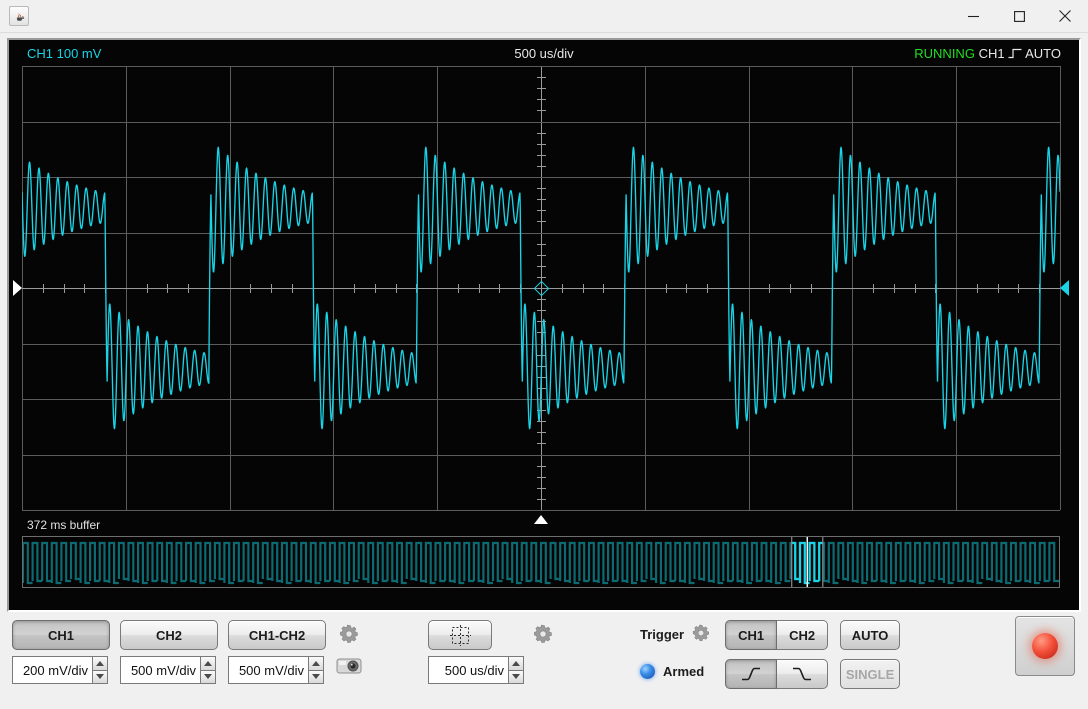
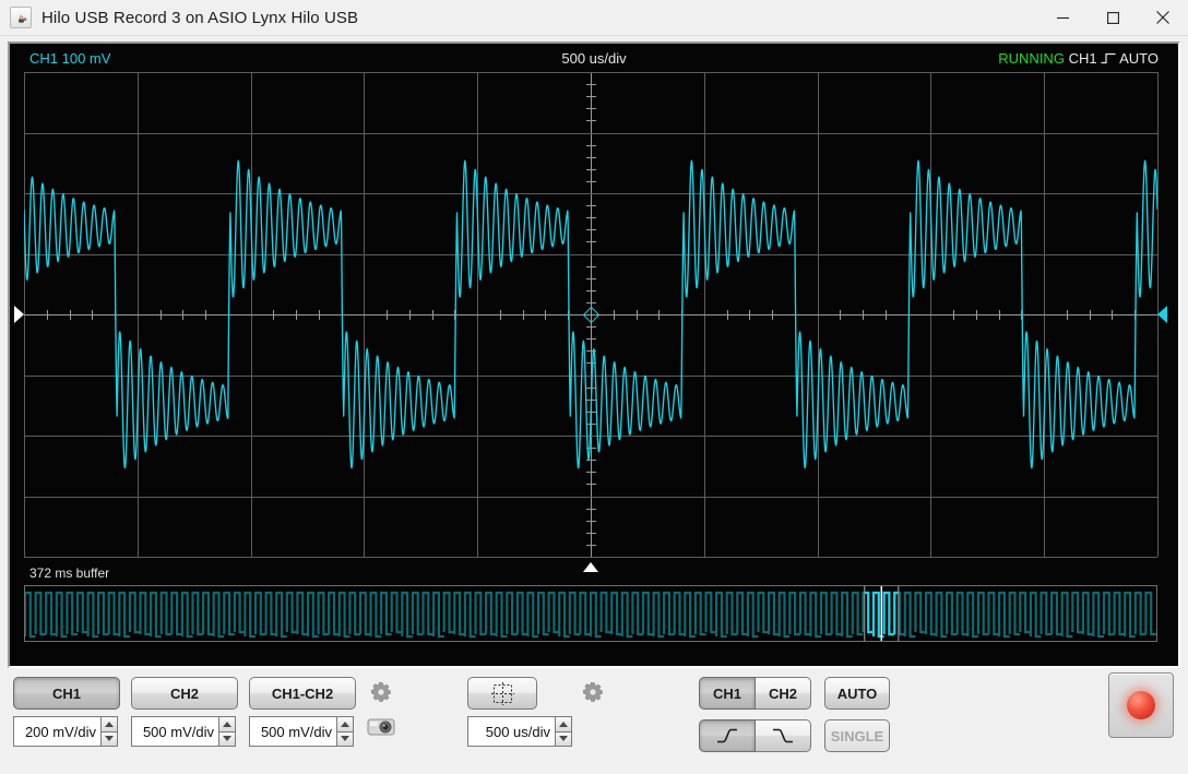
+ Hilo USB Record 3 on ASIO Lynx Hilo USB
  CH1 100 mV
  500 us/div
  RUNNING CH1 AUTO
  372 ms buffer
  CH1
  200 mV/div
  CH2
  500 mV/div
  CH1-CH2
  500 mV/div
  500 us/div
- Trigger
- Armed
  CH1
  CH2
  AUTO
  SINGLE
